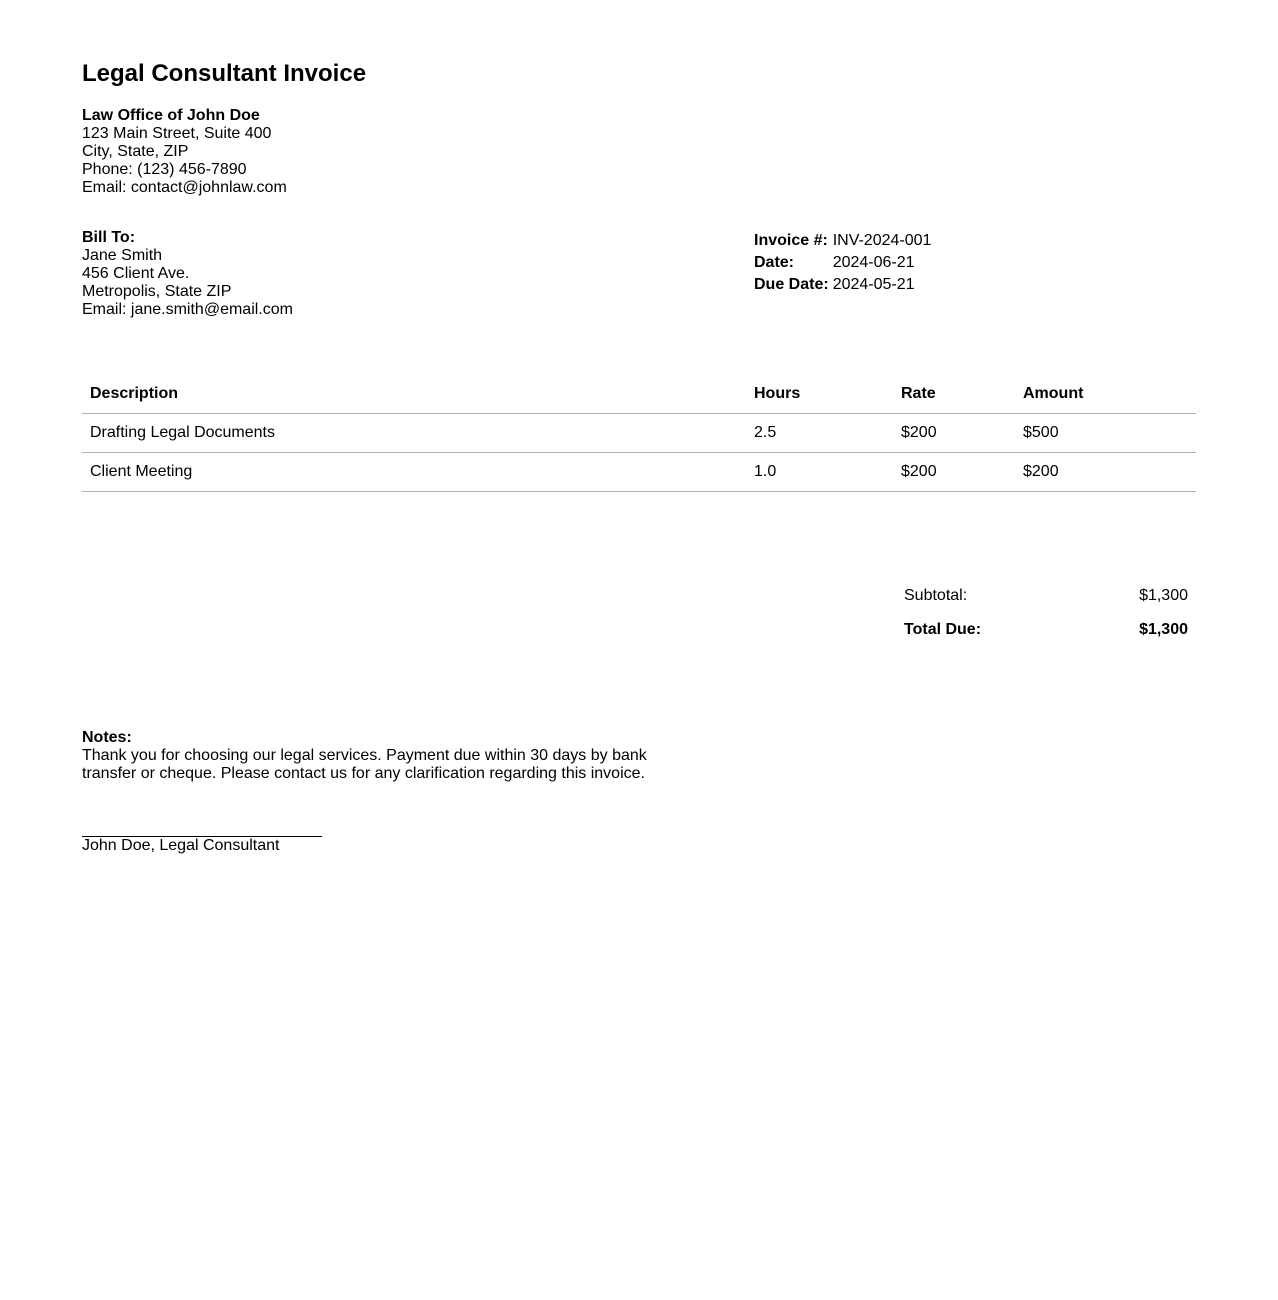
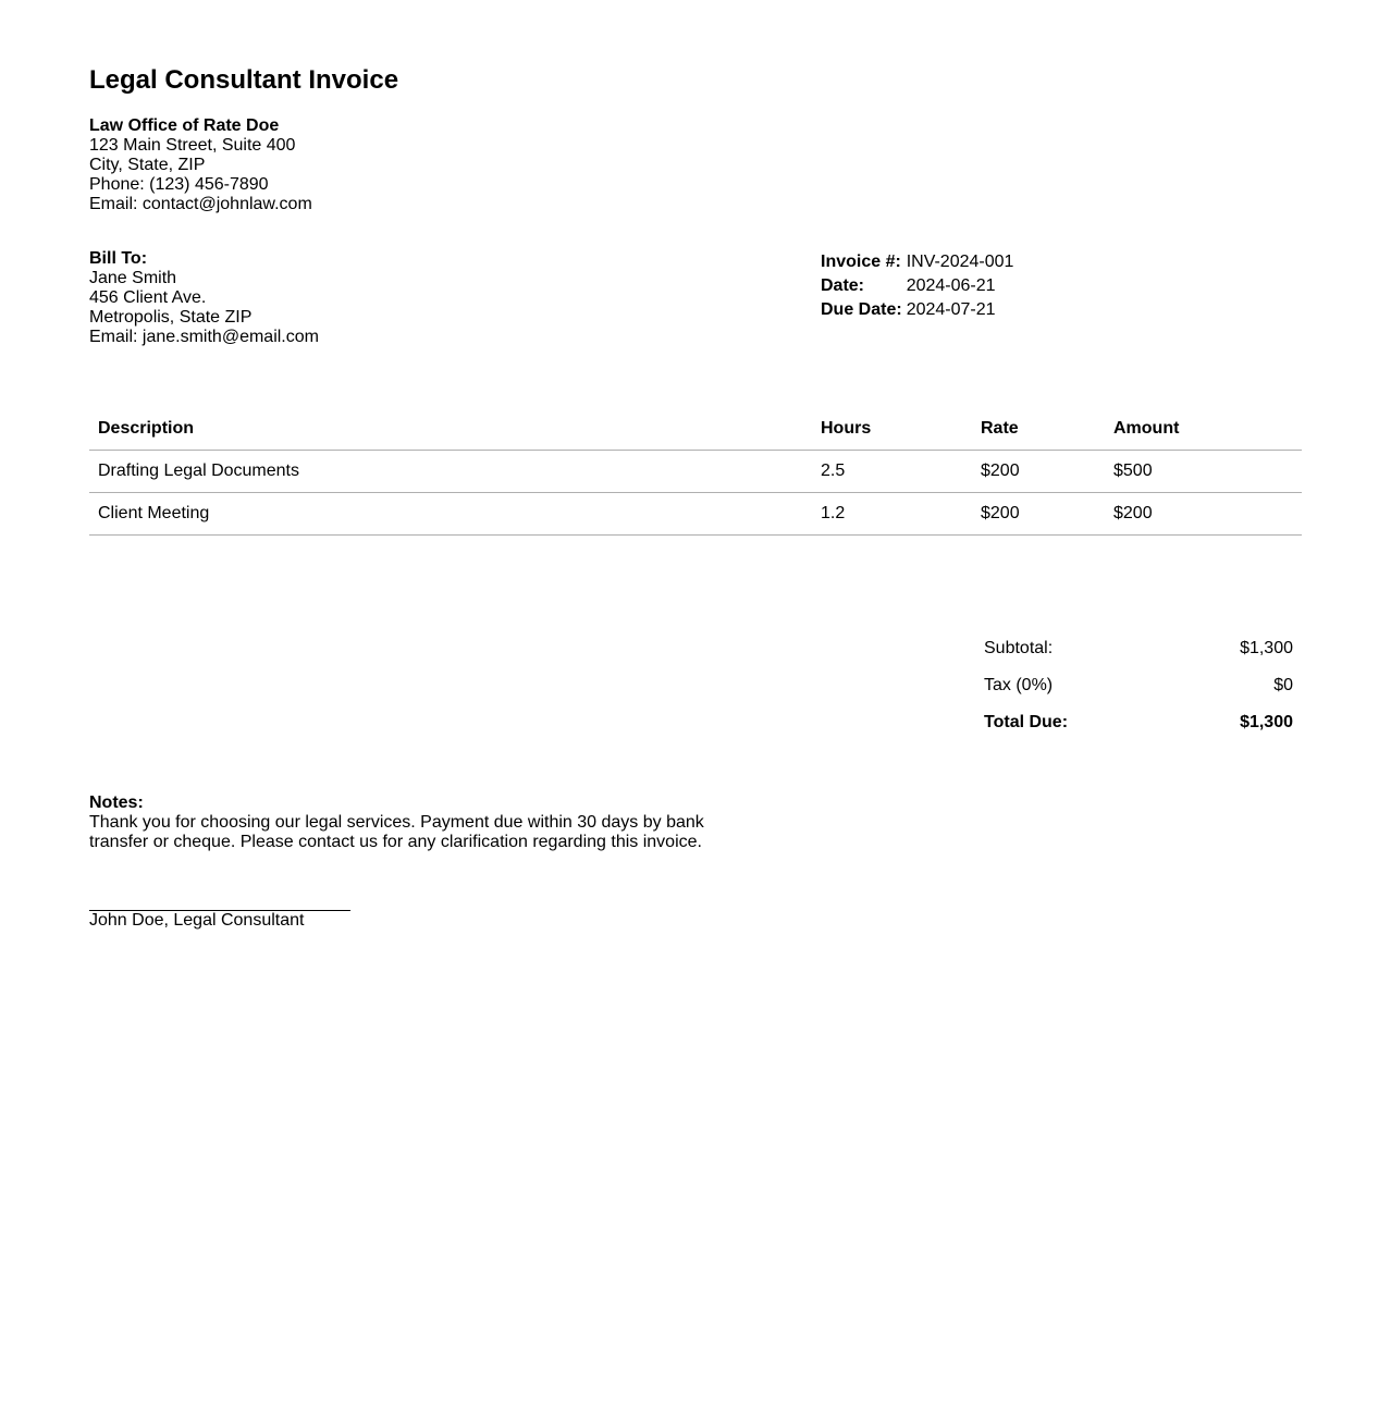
  Legal Consultant Invoice
- Law Office of John Doe
+ Law Office of Rate Doe
  123 Main Street, Suite 400
  City, State, ZIP
  Phone: (123) 456-7890
  Email: contact@johnlaw.com
  Bill To:
  Jane Smith
  456 Client Ave.
  Metropolis, State ZIP
  Email: jane.smith@email.com
  Invoice #:	INV-2024-001
  Date:	2024-06-21
- Due Date:	2024-05-21
+ Due Date:	2024-07-21
  Description	Hours	Rate	Amount
  Drafting Legal Documents	2.5	$200	$500
- Client Meeting	1.0	$200	$200
+ Client Meeting	1.2	$200	$200
  Subtotal:	$1,300
+ Tax (0%)	$0
  Total Due:	$1,300
  Notes:
  Thank you for choosing our legal services. Payment due within 30 days by bank transfer or cheque. Please contact us for any clarification regarding this invoice.
  John Doe, Legal Consultant
